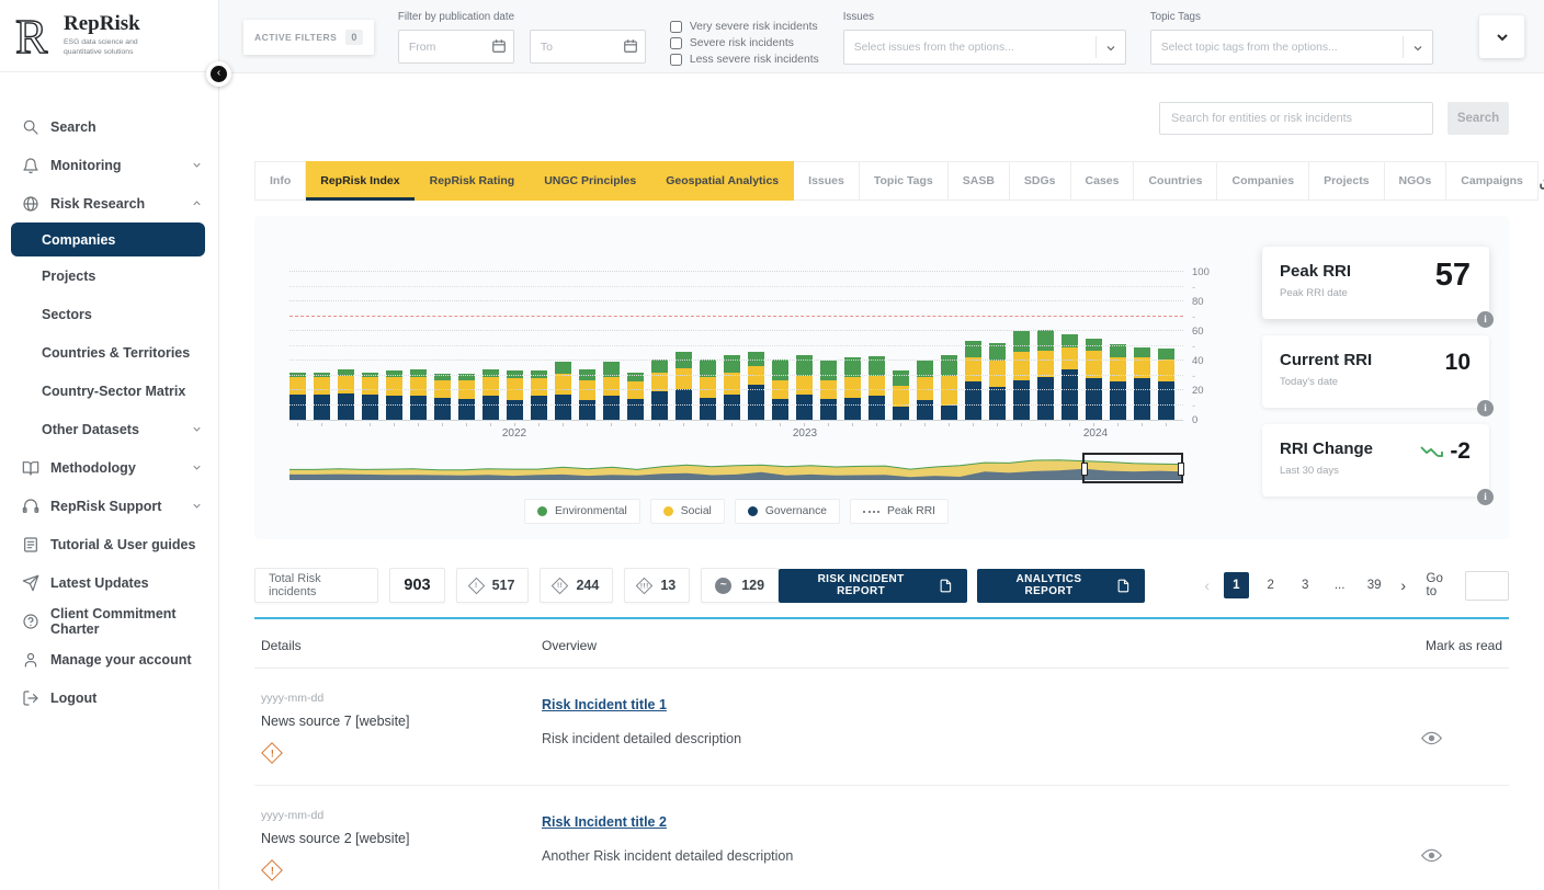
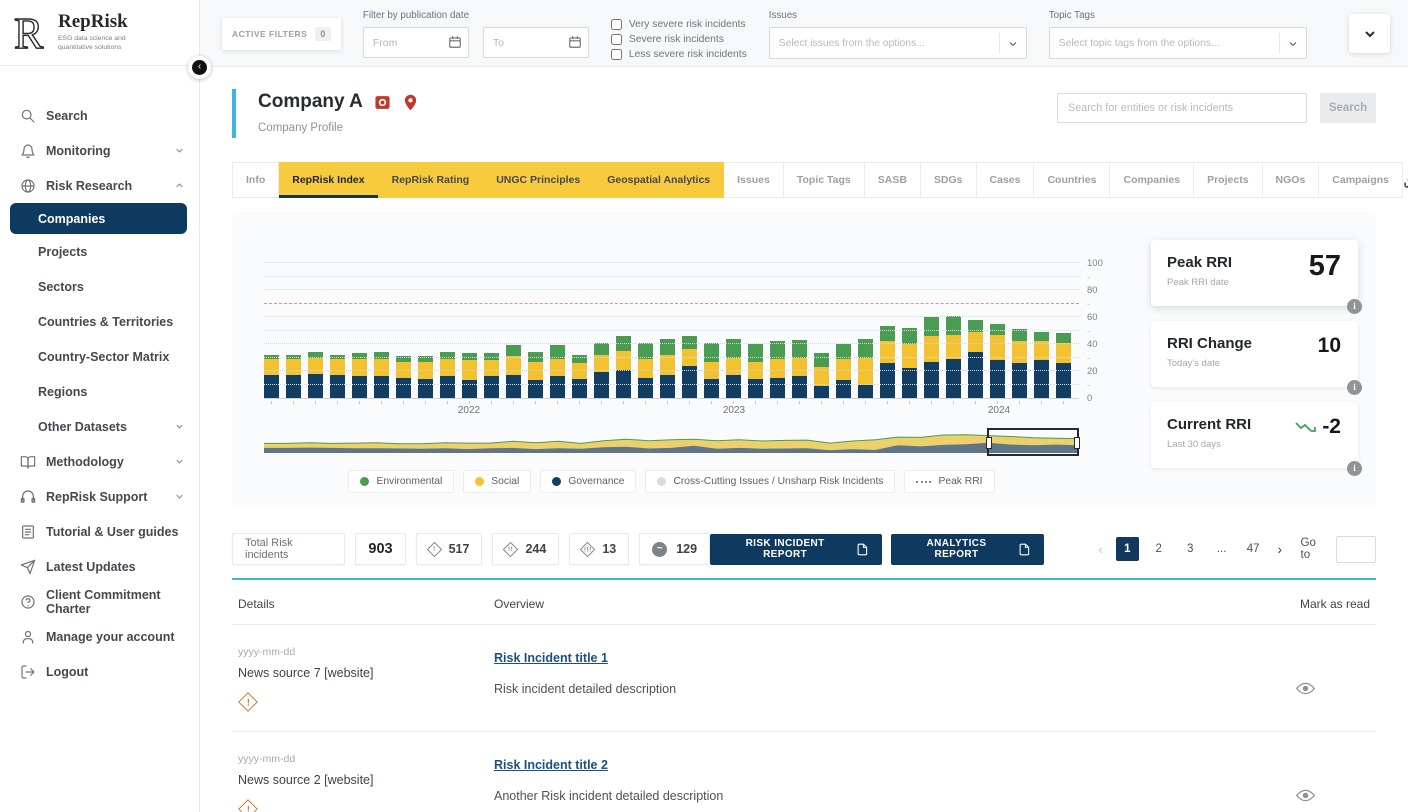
  R
  RepRisk
  Search
  Monitoring
  Risk Research
  Companies
  Projects
  Sectors
  Countries & Territories
  Country-Sector Matrix
+ Regions
  Other Datasets
  Methodology
  RepRisk Support
  Tutorial & User guides
  Latest Updates
  Client Commitment Charter
  Manage your account
  Logout
  ‹
  ACTIVE FILTERS
  0
  Filter by publication date
  From
  To
  Very severe risk incidents
  Severe risk incidents
  Less severe risk incidents
  Issues
  Select issues from the options...
  Topic Tags
  Select topic tags from the options...
+ Company A
+ Company Profile
  Search for entities or risk incidents
  Search
  Info
  RepRisk Index
  RepRisk Rating
  UNGC Principles
  Geospatial Analytics
  Issues
  Topic Tags
  SASB
  SDGs
  Cases
  Countries
  Companies
  Projects
  NGOs
  Campaigns
  0
  20
  40
  60
  80
  100
  -
  -
  -
  -
  -
  2022
  2023
  2024
  Environmental
  Social
  Governance
+ Cross-Cutting Issues / Unsharp Risk Incidents
  Peak RRI
  Peak RRI
  Peak RRI date
  57
  i
- Current RRI
+ RRI Change
  Today's date
  10
  i
- RRI Change
+ Current RRI
  Last 30 days
  -2
  i
  Total Risk incidents
  903
  517
  244
  13
  ~
  129
  RISK INCIDENT REPORT
  ANALYTICS REPORT
  ‹
  1
  2
  3
  ...
- 39
+ 47
  ›
  Go to
  Details
  Overview
  Mark as read
  yyyy-mm-dd
  News source 7 [website]
  Risk Incident title 1
  Risk incident detailed description
  yyyy-mm-dd
  News source 2 [website]
  Risk Incident title 2
  Another Risk incident detailed description
